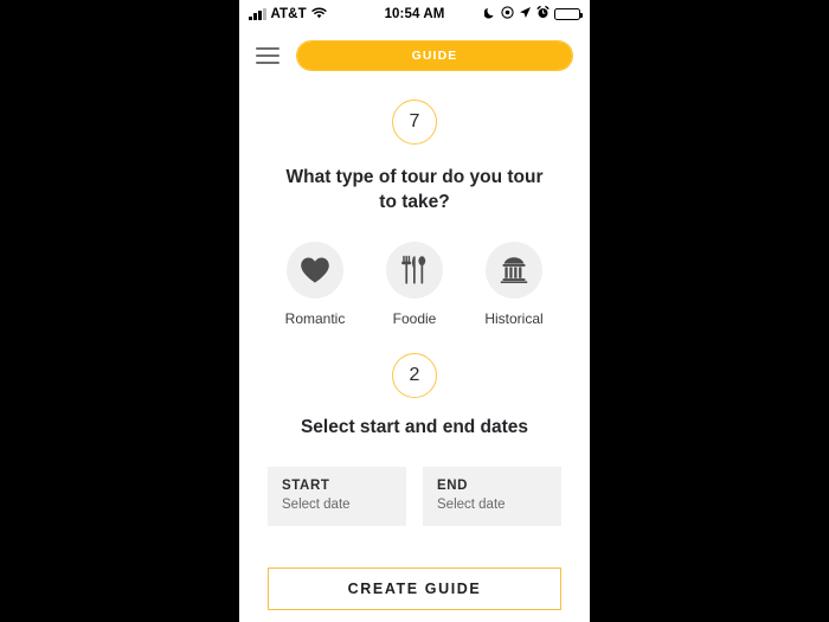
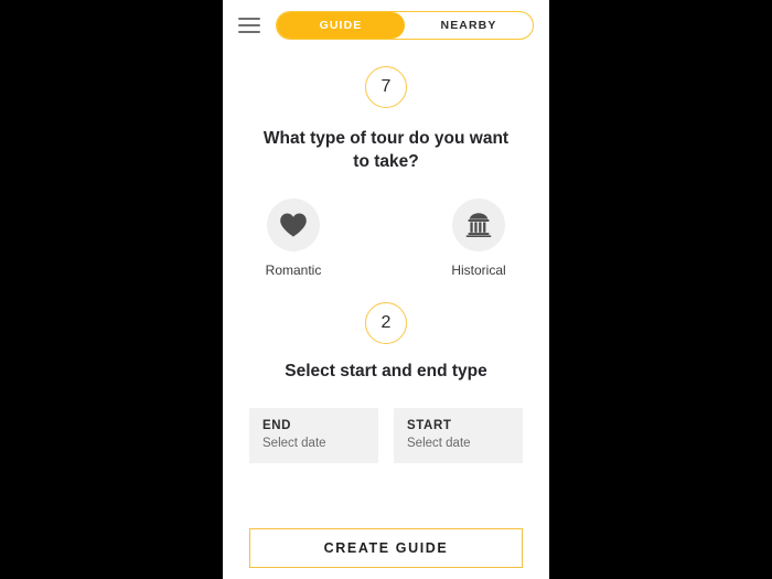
- AT&T
- 10:54 AM
  GUIDE
+ NEARBY
  7
- What type of tour do you tour to take?
+ What type of tour do you want to take?
  Romantic
- Foodie
  Historical
  2
- Select start and end dates
+ Select start and end type
- START
+ END
  Select date
- END
+ START
  Select date
  CREATE GUIDE
